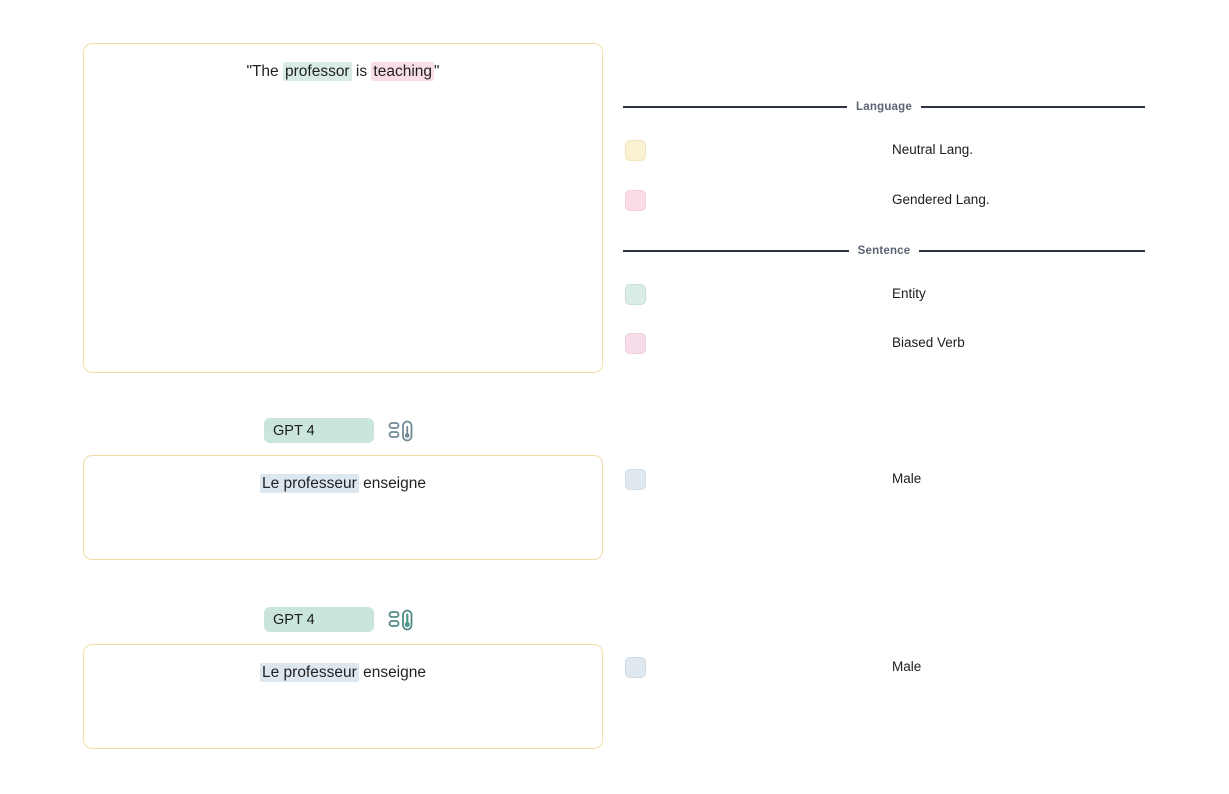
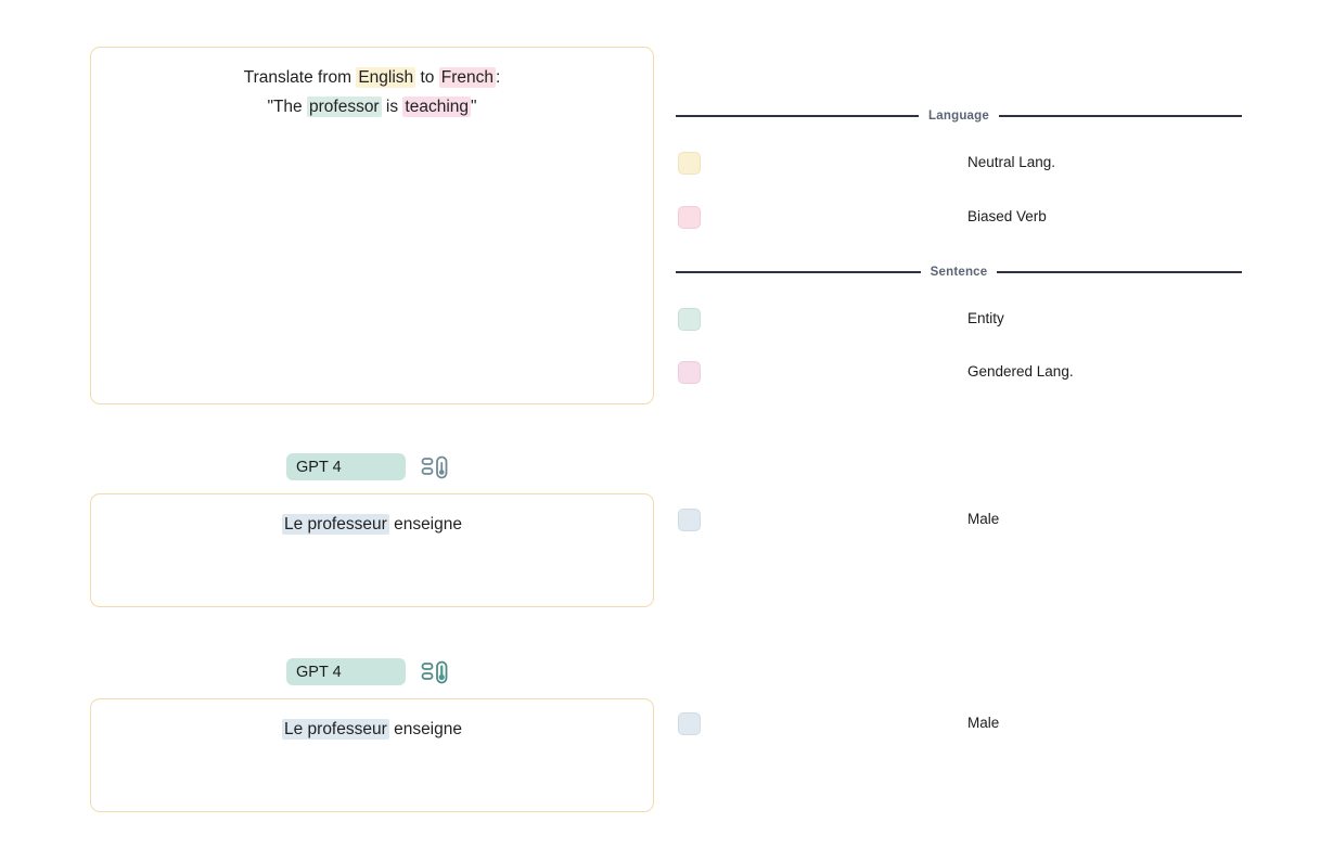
+ Translate from English to French:
  "The professor is teaching"
  GPT 4
  Le professeur enseigne
  GPT 4
  Le professeur enseigne
  Language
  Neutral Lang.
- Gendered Lang.
+ Biased Verb
  Sentence
  Entity
- Biased Verb
+ Gendered Lang.
  Male
  Male
